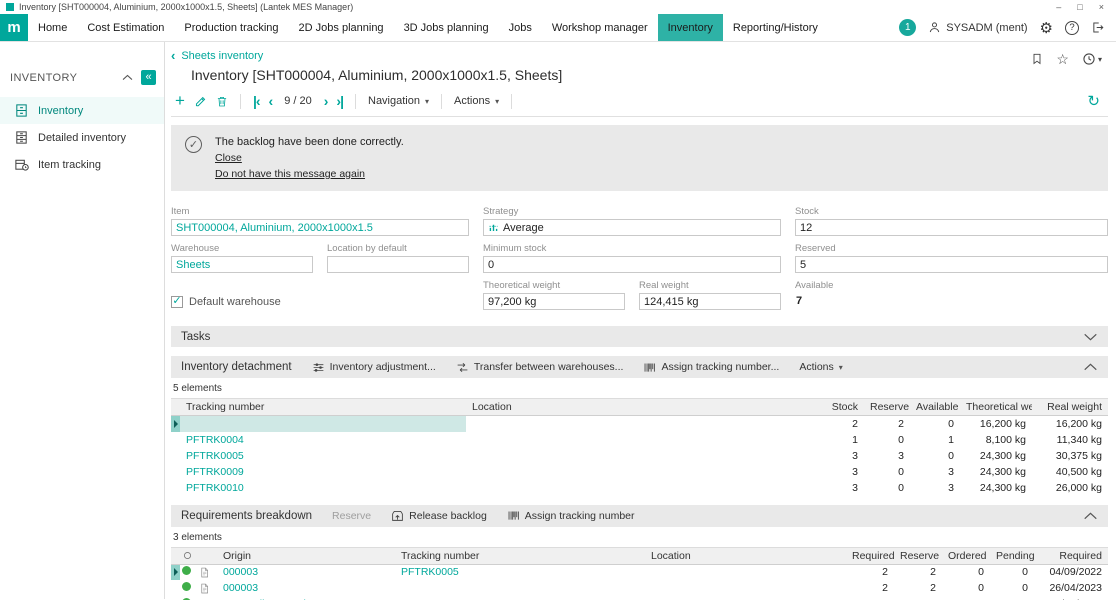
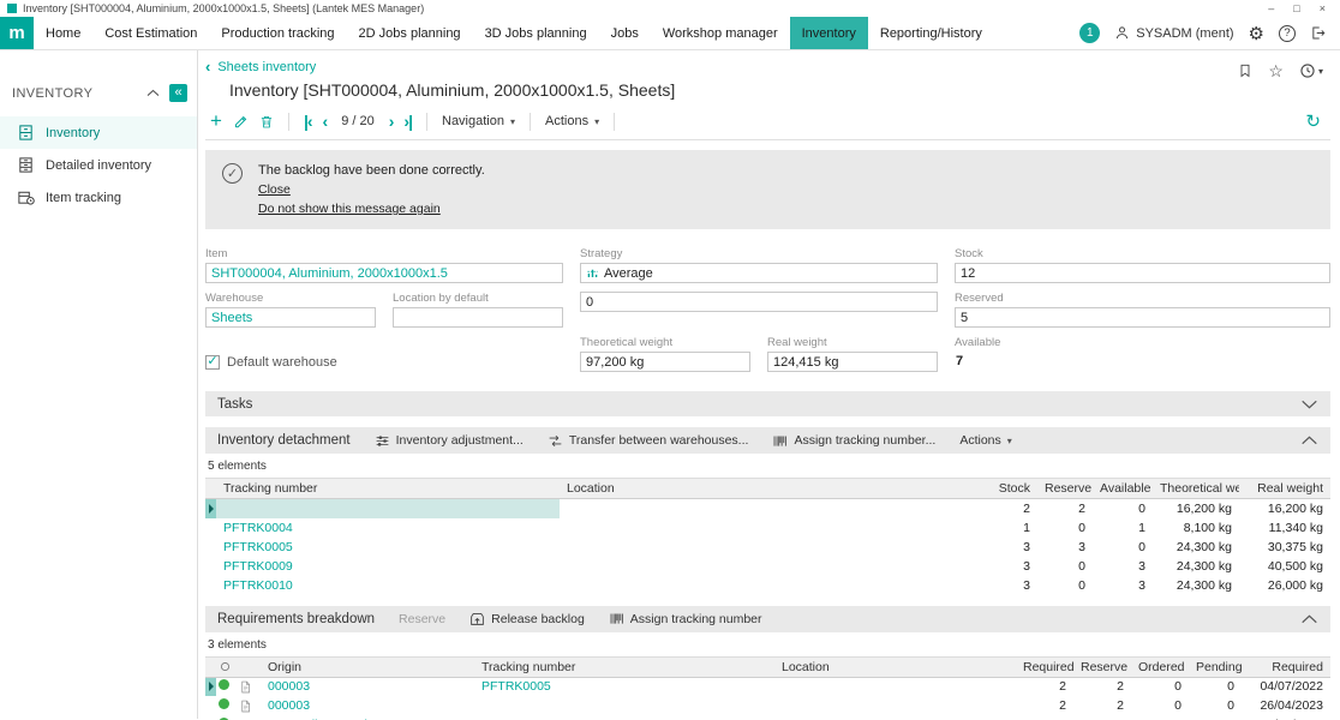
  Inventory [SHT000004, Aluminium, 2000x1000x1.5, Sheets] (Lantek MES Manager)
  –
  □
  ×
  m
  Home
  Cost Estimation
  Production tracking
  2D Jobs planning
  3D Jobs planning
  Jobs
  Workshop manager
  Inventory
  Reporting/History
  1
  SYSADM (ment)
  ⚙
  ?
  INVENTORY
  «
  Inventory
  Detailed inventory
  Item tracking
  ‹
  Sheets inventory
  Inventory [SHT000004, Aluminium, 2000x1000x1.5, Sheets]
  ☆
  ▾
  +
  |‹
  ‹
  9 / 20
  ›
  ›|
  Navigation
  ▾
  Actions
  ▾
  ↻
  ✓
  The backlog have been done correctly.
  Close
- Do not have this message again
+ Do not show this message again
  Item
  SHT000004, Aluminium, 2000x1000x1.5
  Strategy
  Average
  Stock
  12
  Warehouse
  Sheets
  Location by default
- Minimum stock
  0
  Reserved
  5
  ✓
  Default warehouse
  Theoretical weight
  97,200 kg
  Real weight
  124,415 kg
  Available
  7
  Tasks
  Inventory detachment
  Inventory adjustment...
  Transfer between warehouses...
  Assign tracking number...
  Actions
  ▾
  5 elements
  	Tracking number	Location	Stock	Reserve	Available	Theoretical we	Real weight
  			2	2	0	16,200 kg	16,200 kg
  	PFTRK0004		1	0	1	8,100 kg	11,340 kg
  	PFTRK0005		3	3	0	24,300 kg	30,375 kg
  	PFTRK0009		3	0	3	24,300 kg	40,500 kg
  	PFTRK0010		3	0	3	24,300 kg	26,000 kg
  Requirements breakdown
  Reserve
  Release backlog
  Assign tracking number
  3 elements
  		Origin	Tracking number	Location	Required	Reserve	Ordered	Pending	Required
- 			000003	PFTRK0005		2	2	0	0	04/09/2022
+ 			000003	PFTRK0005		2	2	0	0	04/07/2022
  			000003			2	2	0	0	26/04/2023
